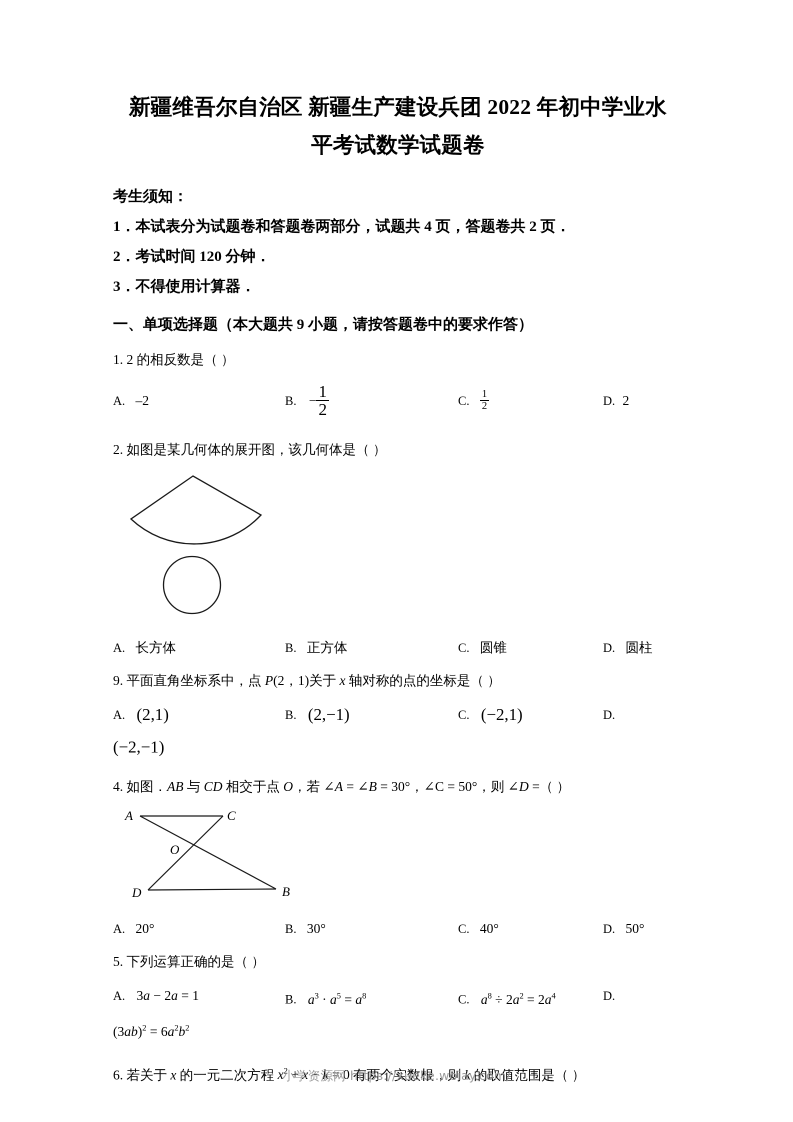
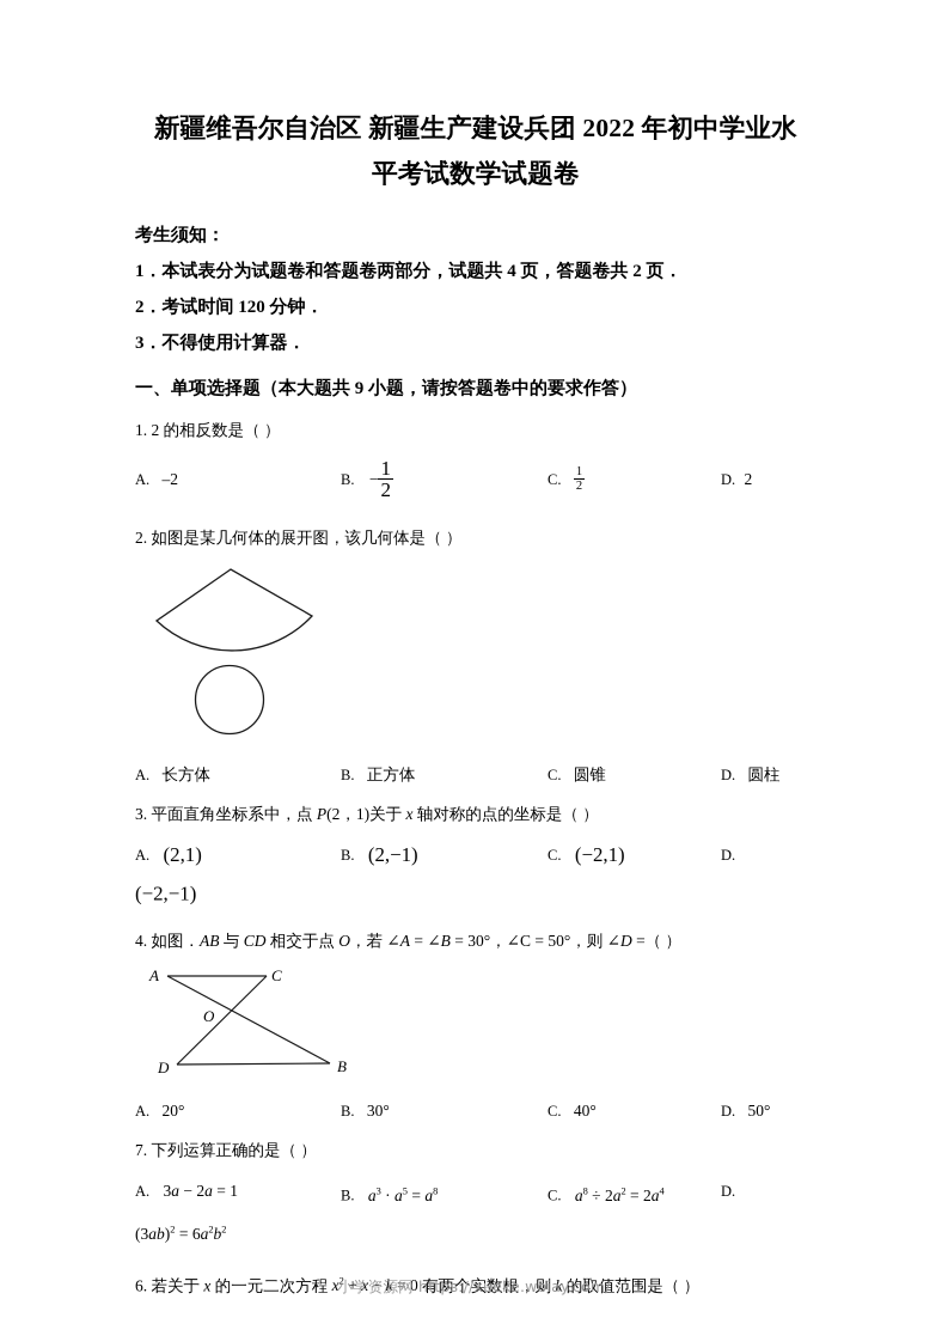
  新疆维吾尔自治区 新疆生产建设兵团 2022 年初中学业水
  平考试数学试题卷
  考生须知：
  1．本试表分为试题卷和答题卷两部分，试题共 4 页，答题卷共 2 页．
  2．考试时间 120 分钟．
  3．不得使用计算器．
  一、单项选择题（本大题共 9 小题，请按答题卷中的要求作答）
  1. 2 的相反数是（ ）
  A. –2
  B. −
  1
  2
  C.
  1
  2
  D. 2
  2. 如图是某几何体的展开图，该几何体是（ ）
  A. 长方体
  B. 正方体
  C. 圆锥
  D. 圆柱
- 9. 平面直角坐标系中，点 P(2，1)关于 x 轴对称的点的坐标是（ ）
+ 3. 平面直角坐标系中，点 P(2，1)关于 x 轴对称的点的坐标是（ ）
  A. (2,1)
  B. (2,−1)
  C. (−2,1)
  D.
  (−2,−1)
  4. 如图．AB 与 CD 相交于点 O，若 ∠A = ∠B = 30°，∠C = 50°，则 ∠D =（ ）
  A
  C
  D
  B
  O
  A. 20°
  B. 30°
  C. 40°
  D. 50°
- 5. 下列运算正确的是（ ）
+ 7. 下列运算正确的是（ ）
  A. 3a − 2a = 1
  B. a3 · a5 = a8
  C. a8 ÷ 2a2 = 2a4
  D.
  (3ab)2 = 6a2b2
  6. 若关于 x 的一元二次方程 x2 + x − k = 0 有两个实数根，则 k 的取值范围是（ ）
  小学资源网 https://xueke.woiay.com/
